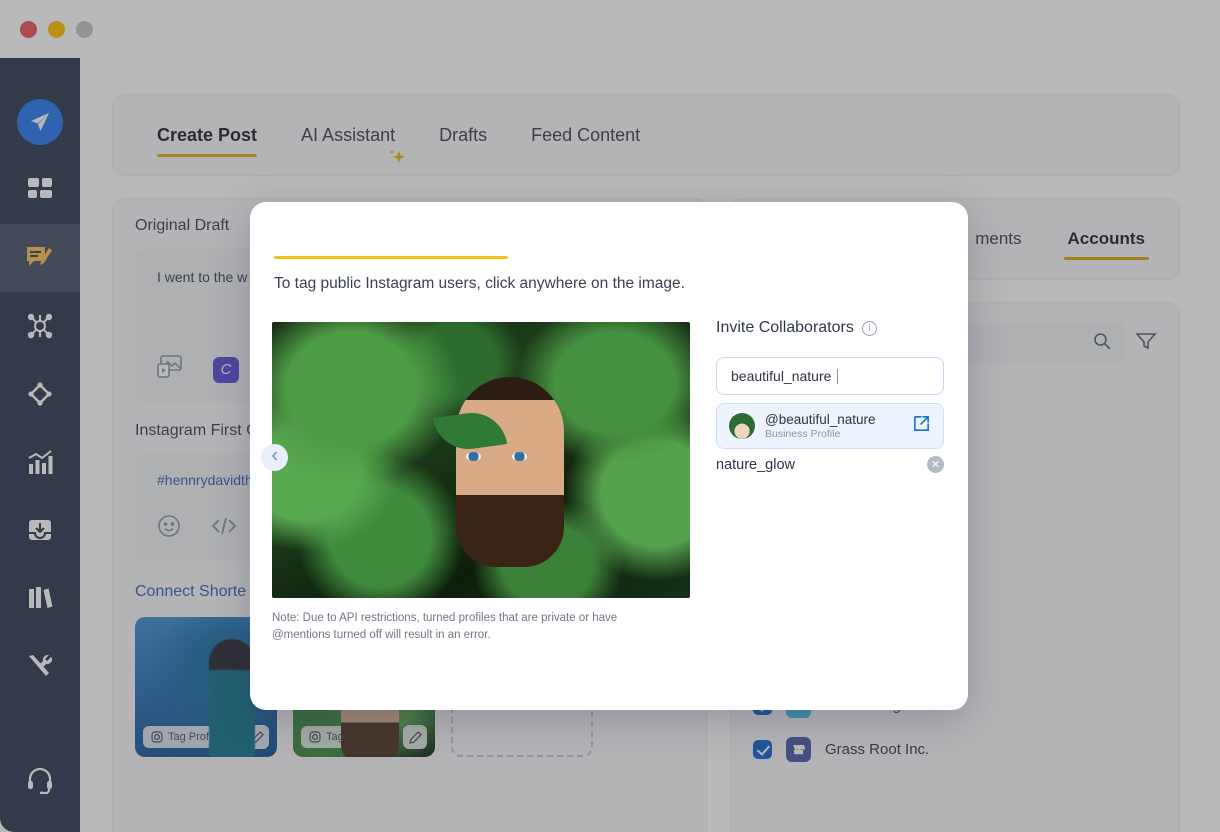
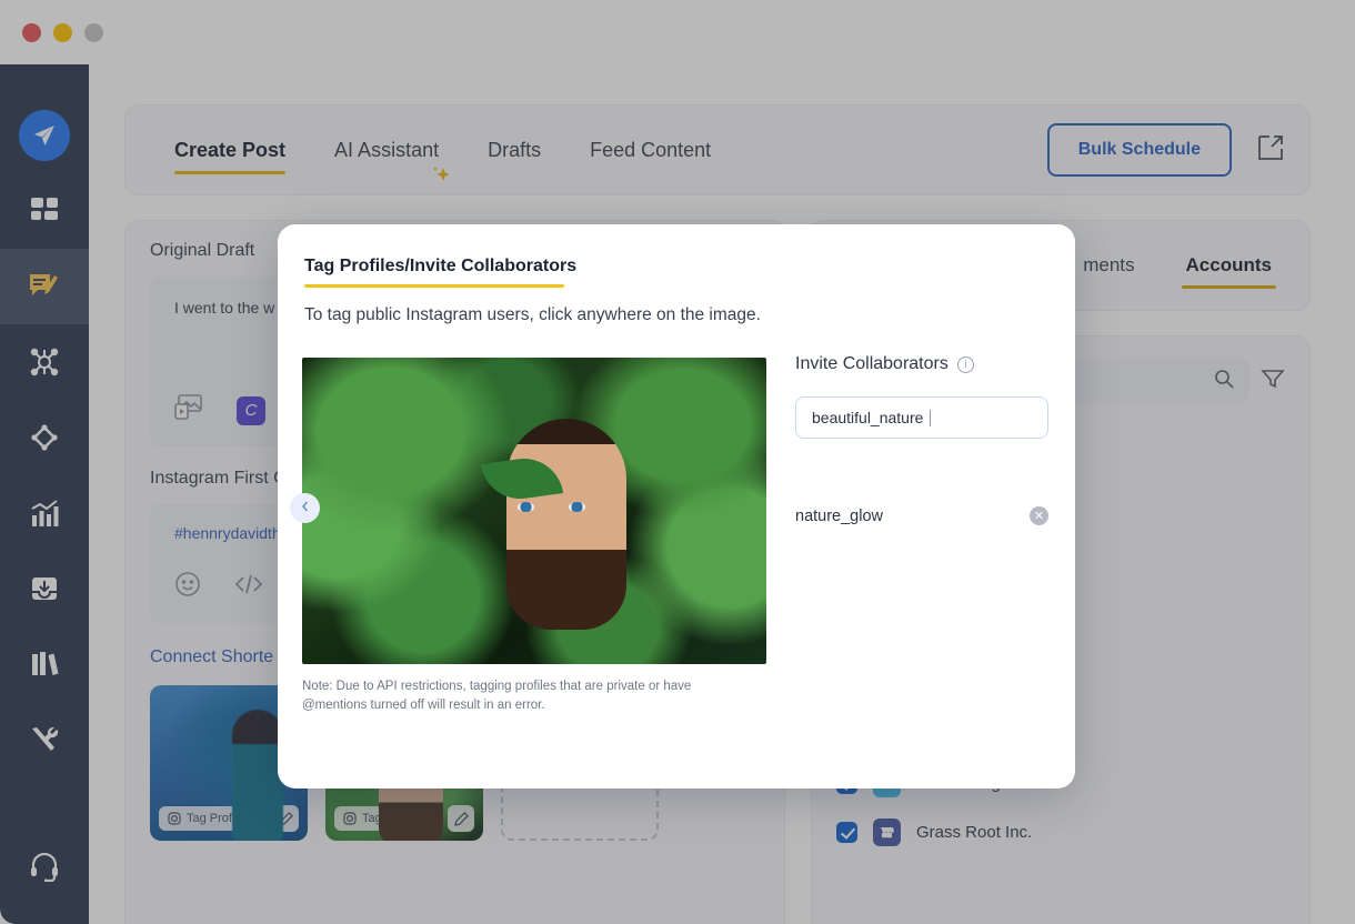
  Create Post
  AI Assistant
  Drafts
  Feed Content
+ Bulk Schedule
  Original Draft
  C
  Instagram First
  #hennrydavidth
  Connect Shorte
  Tag Prof
  ments
  Accounts
  Grass Root Inc.
+ Tag Profiles/Invite Collaborators
  To tag public Instagram users, click anywhere on the image.
- Note: Due to API restrictions, turned profiles that are private or have @mentions turned off will result in an error.
+ Note: Due to API restrictions, tagging profiles that are private or have @mentions turned off will result in an error.
  Invite Collaborators
  i
  beautiful_nature
- @beautiful_nature
- Business Profile
  nature_glow
  ✕
